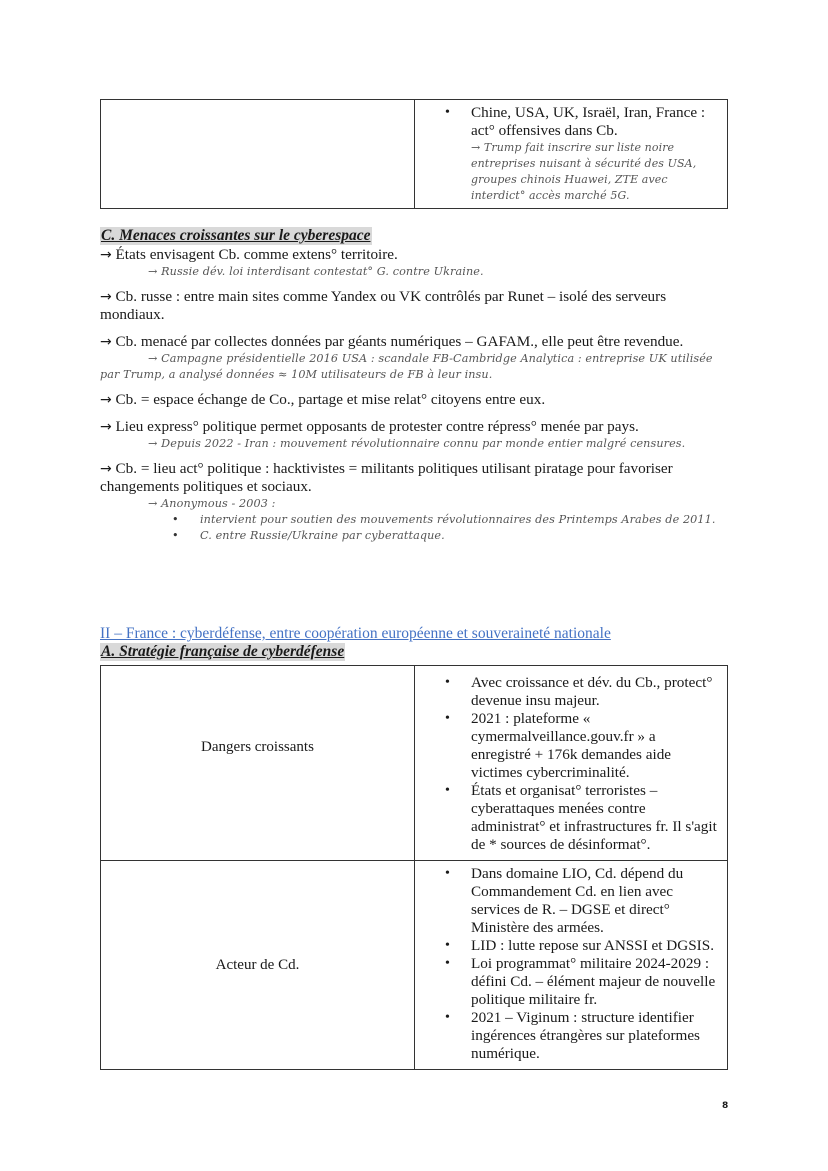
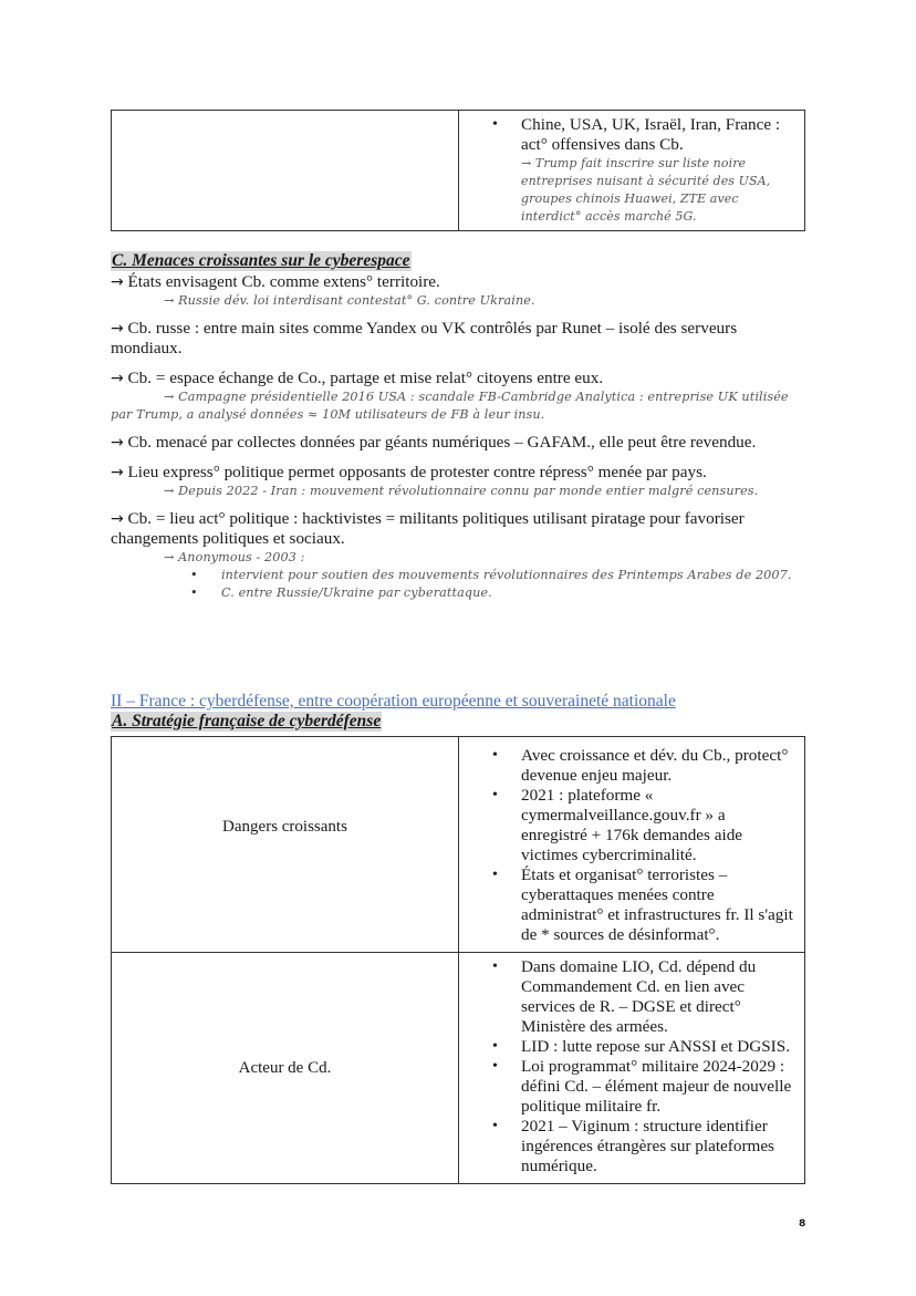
  	Chine, USA, UK, Israël, Iran, France : act° offensives dans Cb. → Trump fait inscrire sur liste noire entreprises nuisant à sécurité des USA, groupes chinois Huawei, ZTE avec interdict° accès marché 5G.
  C. Menaces croissantes sur le cyberespace
  → États envisagent Cb. comme extens° territoire.
  → Russie dév. loi interdisant contestat° G. contre Ukraine.
  → Cb. russe : entre main sites comme Yandex ou VK contrôlés par Runet – isolé des serveurs mondiaux.
- → Cb. menacé par collectes données par géants numériques – GAFAM., elle peut être revendue.
+ → Cb. = espace échange de Co., partage et mise relat° citoyens entre eux.
  → Campagne présidentielle 2016 USA : scandale FB-Cambridge Analytica : entreprise UK utilisée par Trump, a analysé données ≈ 10M utilisateurs de FB à leur insu.
- → Cb. = espace échange de Co., partage et mise relat° citoyens entre eux.
+ → Cb. menacé par collectes données par géants numériques – GAFAM., elle peut être revendue.
  → Lieu express° politique permet opposants de protester contre répress° menée par pays.
  → Depuis 2022 - Iran : mouvement révolutionnaire connu par monde entier malgré censures.
  → Cb. = lieu act° politique : hacktivistes = militants politiques utilisant piratage pour favoriser changements politiques et sociaux.
  → Anonymous - 2003 :
- intervient pour soutien des mouvements révolutionnaires des Printemps Arabes de 2011.
+ intervient pour soutien des mouvements révolutionnaires des Printemps Arabes de 2007.
  C. entre Russie/Ukraine par cyberattaque.
  II – France : cyberdéfense, entre coopération européenne et souveraineté nationale
  A. Stratégie française de cyberdéfense
- Dangers croissants	Avec croissance et dév. du Cb., protect° devenue insu majeur. 2021 : plateforme « cymermalveillance.gouv.fr » a enregistré + 176k demandes aide victimes cybercriminalité. États et organisat° terroristes – cyberattaques menées contre administrat° et infrastructures fr. Il s'agit de * sources de désinformat°.
+ Dangers croissants	Avec croissance et dév. du Cb., protect° devenue enjeu majeur. 2021 : plateforme « cymermalveillance.gouv.fr » a enregistré + 176k demandes aide victimes cybercriminalité. États et organisat° terroristes – cyberattaques menées contre administrat° et infrastructures fr. Il s'agit de * sources de désinformat°.
  Acteur de Cd.	Dans domaine LIO, Cd. dépend du Commandement Cd. en lien avec services de R. – DGSE et direct° Ministère des armées. LID : lutte repose sur ANSSI et DGSIS. Loi programmat° militaire 2024-2029 : défini Cd. – élément majeur de nouvelle politique militaire fr. 2021 – Viginum : structure identifier ingérences étrangères sur plateformes numérique.
  8
